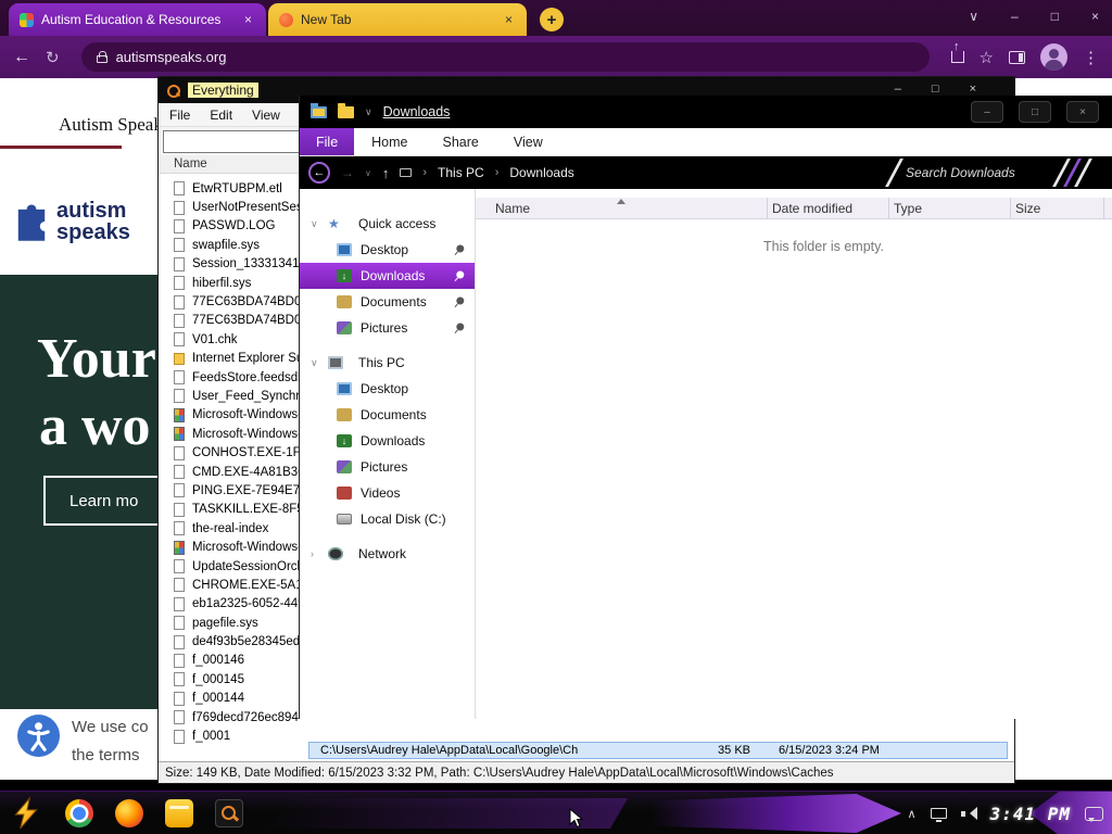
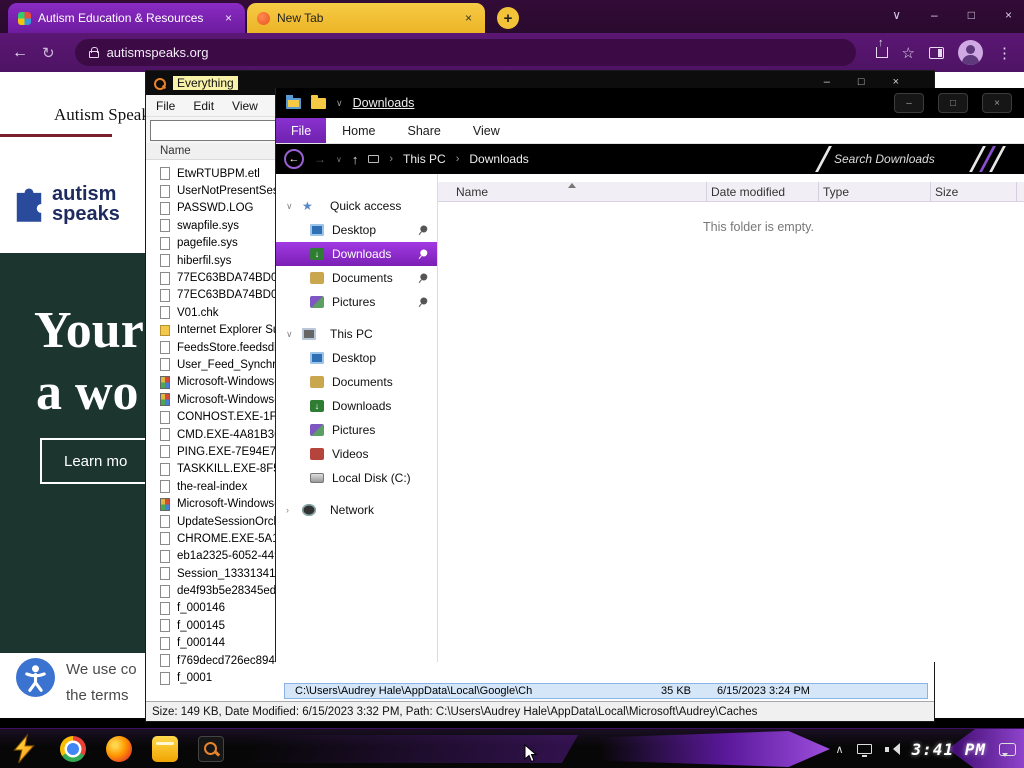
  Autism Education & Resources
  New Tab
  +
  ←
  ↻
  autismspeaks.org
  ☆
  ⋮
  Autism Spea
  autism
  speaks
  Your
  a wo
  Learn mo
  We use co
  the terms
  Everything
  File
  Edit
  View
  Name
  EtwRTUBPM.etl
  UserNotPresentSe
  PASSWD.LOG
  swapfile.sys
- Session_13331341
+ pagefile.sys
  hiberfil.sys
  77EC63BDA74BD
  77EC63BDA74BD
  V01.chk
  Internet Explorer S
  FeedsStore.feedsd
  User_Feed_Synch
  Microsoft-Windows
  Microsoft-Windows
  CONHOST.EXE-1F
  CMD.EXE-4A81B3
  PING.EXE-7E94E7
  TASKKILL.EXE-8F
  the-real-index
  Microsoft-Windows
  UpdateSessionOrc
  CHROME.EXE-5A
  eb1a2325-6052-44
- pagefile.sys
+ Session_13331341
  de4f93b5e28345ed
  f_000146
  f_000145
  f_000144
  f769decd726ec894
  f_0001
  C:\Users\Audrey Hale\AppData\Local\Google\Ch
  35 KB
  6/15/2023 3:24 PM
- Size: 149 KB, Date Modified: 6/15/2023 3:32 PM, Path: C:\Users\Audrey Hale\AppData\Local\Microsoft\Windows\Caches
+ Size: 149 KB, Date Modified: 6/15/2023 3:32 PM, Path: C:\Users\Audrey Hale\AppData\Local\Microsoft\Audrey\Caches
  ∨
  Downloads
  File
  Home
  Share
  View
  ←
  →
  ∨
  ↑
  ›
  This PC
  ›
  Downloads
  Search Downloads
  ∨
  Quick access
  Desktop
  Downloads
  Documents
  Pictures
  ∨
  This PC
  Desktop
  Documents
  Downloads
  Pictures
  Videos
  Local Disk (C:)
  ›
  Network
  Name
  Date modified
  Type
  Size
  This folder is empty.
  ∧
  3:41 PM
